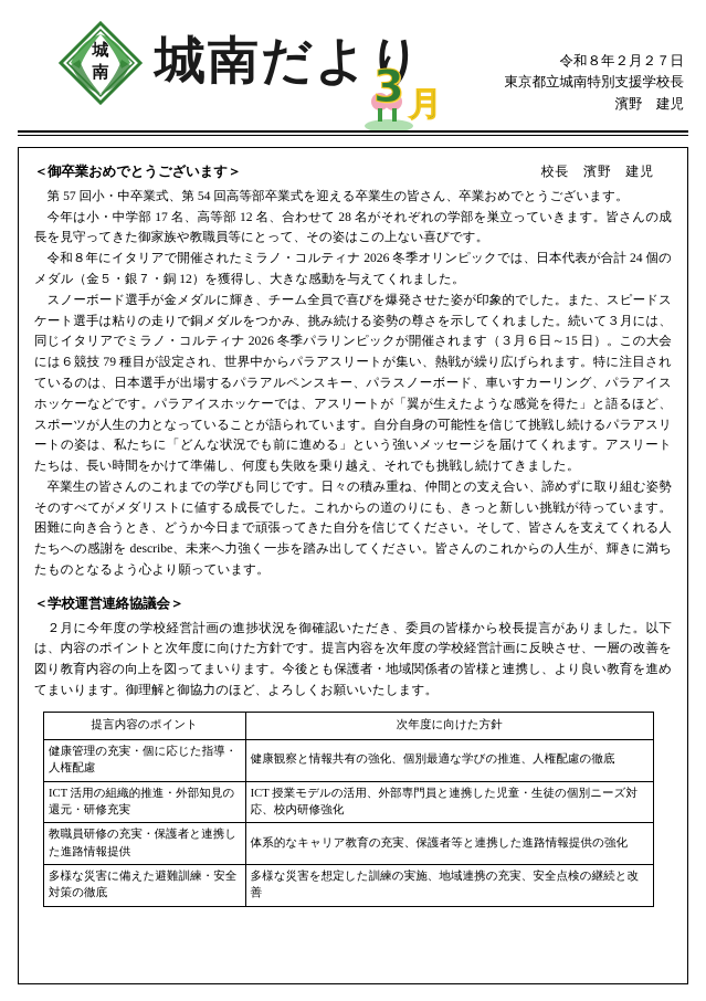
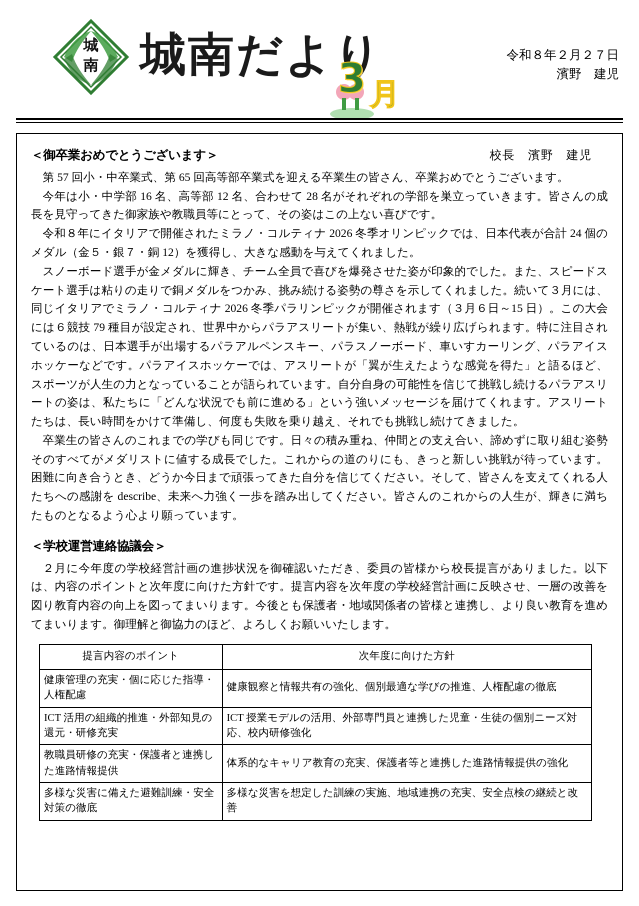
  城
  南
  城南だより
  3
  月
  令和８年２月２７日
- 東京都立城南特別支援学校長
  濱野 建児
  ＜御卒業おめでとうございます＞
  校長 濱野 建児
- 第 57 回小・中卒業式、第 54 回高等部卒業式を迎える卒業生の皆さん、卒業おめでとうございます。
+ 第 57 回小・中卒業式、第 65 回高等部卒業式を迎える卒業生の皆さん、卒業おめでとうございます。
- 今年は小・中学部 17 名、高等部 12 名、合わせて 28 名がそれぞれの学部を巣立っていきます。皆さんの成長を見守ってきた御家族や教職員等にとって、その姿はこの上ない喜びです。
+ 今年は小・中学部 16 名、高等部 12 名、合わせて 28 名がそれぞれの学部を巣立っていきます。皆さんの成長を見守ってきた御家族や教職員等にとって、その姿はこの上ない喜びです。
  令和８年にイタリアで開催されたミラノ・コルティナ 2026 冬季オリンピックでは、日本代表が合計 24 個のメダル（金５・銀７・銅 12）を獲得し、大きな感動を与えてくれました。
  スノーボード選手が金メダルに輝き、チーム全員で喜びを爆発させた姿が印象的でした。また、スピードスケート選手は粘りの走りで銅メダルをつかみ、挑み続ける姿勢の尊さを示してくれました。続いて３月には、同じイタリアでミラノ・コルティナ 2026 冬季パラリンピックが開催されます（３月６日～15 日）。この大会には６競技 79 種目が設定され、世界中からパラアスリートが集い、熱戦が繰り広げられます。特に注目されているのは、日本選手が出場するパラアルペンスキー、パラスノーボード、車いすカーリング、パラアイスホッケーなどです。パラアイスホッケーでは、アスリートが「翼が生えたような感覚を得た」と語るほど、スポーツが人生の力となっていることが語られています。自分自身の可能性を信じて挑戦し続けるパラアスリートの姿は、私たちに「どんな状況でも前に進める」という強いメッセージを届けてくれます。アスリートたちは、長い時間をかけて準備し、何度も失敗を乗り越え、それでも挑戦し続けてきました。
  卒業生の皆さんのこれまでの学びも同じです。日々の積み重ね、仲間との支え合い、諦めずに取り組む姿勢そのすべてがメダリストに値する成長でした。これからの道のりにも、きっと新しい挑戦が待っています。困難に向き合うとき、どうか今日まで頑張ってきた自分を信じてください。そして、皆さんを支えてくれる人たちへの感謝を describe、未来へ力強く一歩を踏み出してください。皆さんのこれからの人生が、輝きに満ちたものとなるよう心より願っています。
  ＜学校運営連絡協議会＞
  ２月に今年度の学校経営計画の進捗状況を御確認いただき、委員の皆様から校長提言がありました。以下は、内容のポイントと次年度に向けた方針です。提言内容を次年度の学校経営計画に反映させ、一層の改善を図り教育内容の向上を図ってまいります。今後とも保護者・地域関係者の皆様と連携し、より良い教育を進めてまいります。御理解と御協力のほど、よろしくお願いいたします。
  提言内容のポイント	次年度に向けた方針
  健康管理の充実・個に応じた指導・人権配慮	健康観察と情報共有の強化、個別最適な学びの推進、人権配慮の徹底
  ICT 活用の組織的推進・外部知見の還元・研修充実	ICT 授業モデルの活用、外部専門員と連携した児童・生徒の個別ニーズ対応、校内研修強化
  教職員研修の充実・保護者と連携した進路情報提供	体系的なキャリア教育の充実、保護者等と連携した進路情報提供の強化
  多様な災害に備えた避難訓練・安全対策の徹底	多様な災害を想定した訓練の実施、地域連携の充実、安全点検の継続と改善
